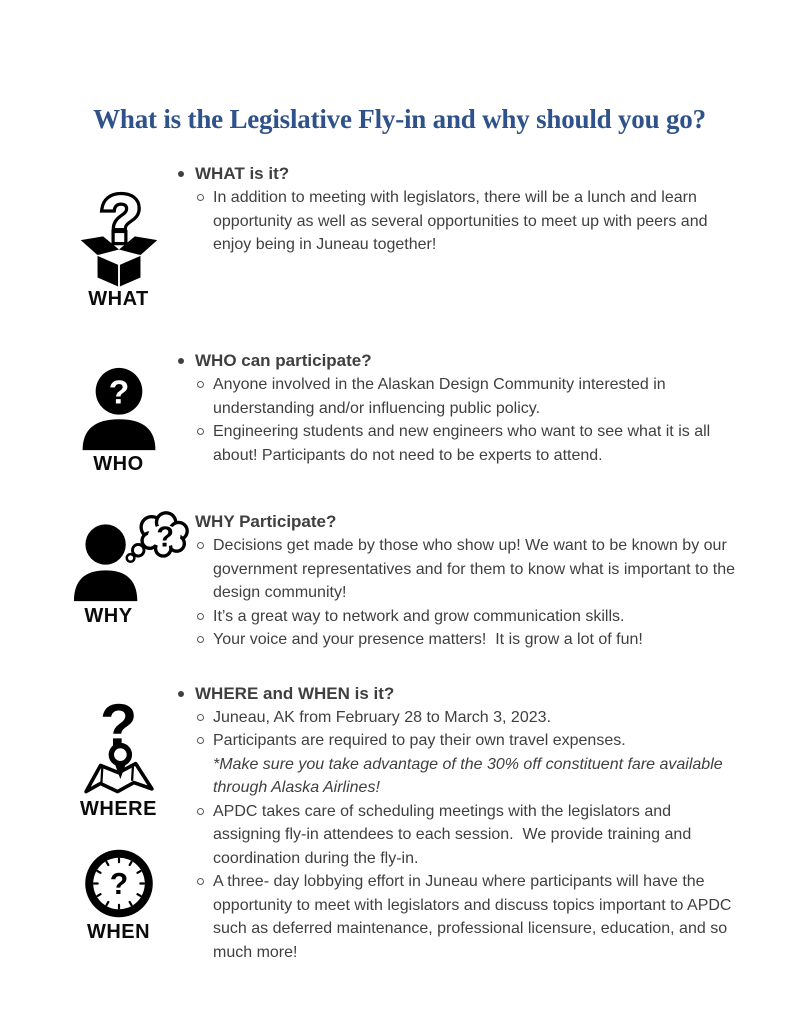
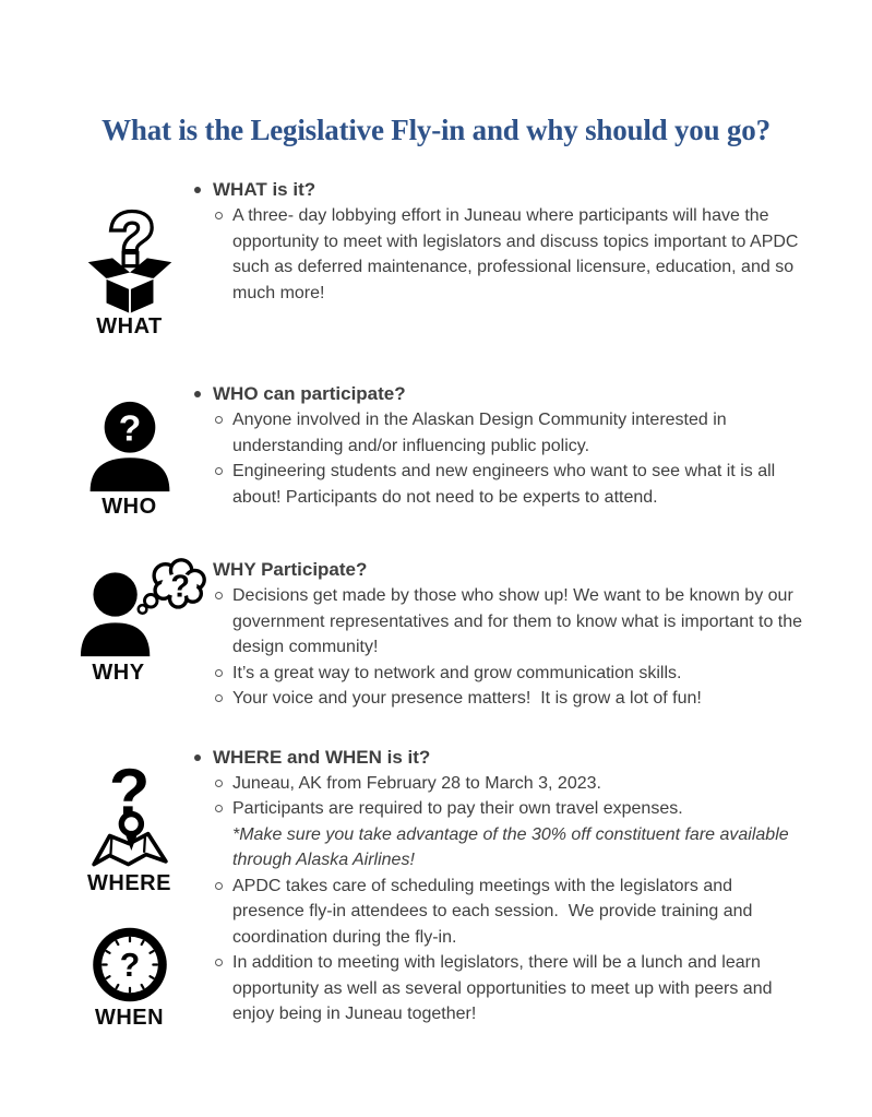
  What is the Legislative Fly-in and why should you go?
  ?
  WHAT
  WHAT is it?
- In addition to meeting with legislators, there will be a lunch and learn opportunity as well as several opportunities to meet up with peers and enjoy being in Juneau together!
+ A three- day lobbying effort in Juneau where participants will have the opportunity to meet with legislators and discuss topics important to APDC such as deferred maintenance, professional licensure, education, and so much more!
  ?
  WHO
  WHO can participate?
  Anyone involved in the Alaskan Design Community interested in understanding and/or influencing public policy.
  Engineering students and new engineers who want to see what it is all about! Participants do not need to be experts to attend.
  ?
  WHY
  WHY Participate?
  Decisions get made by those who show up! We want to be known by our government representatives and for them to know what is important to the design community!
  It’s a great way to network and grow communication skills.
  Your voice and your presence matters! It is grow a lot of fun!
  ?
  WHERE
  ?
  WHEN
  WHERE and WHEN is it?
  Juneau, AK from February 28 to March 3, 2023.
  Participants are required to pay their own travel expenses.
  *Make sure you take advantage of the 30% off constituent fare available through Alaska Airlines!
- APDC takes care of scheduling meetings with the legislators and assigning fly-in attendees to each session. We provide training and coordination during the fly-in.
+ APDC takes care of scheduling meetings with the legislators and presence fly-in attendees to each session. We provide training and coordination during the fly-in.
- A three- day lobbying effort in Juneau where participants will have the opportunity to meet with legislators and discuss topics important to APDC such as deferred maintenance, professional licensure, education, and so much more!
+ In addition to meeting with legislators, there will be a lunch and learn opportunity as well as several opportunities to meet up with peers and enjoy being in Juneau together!
